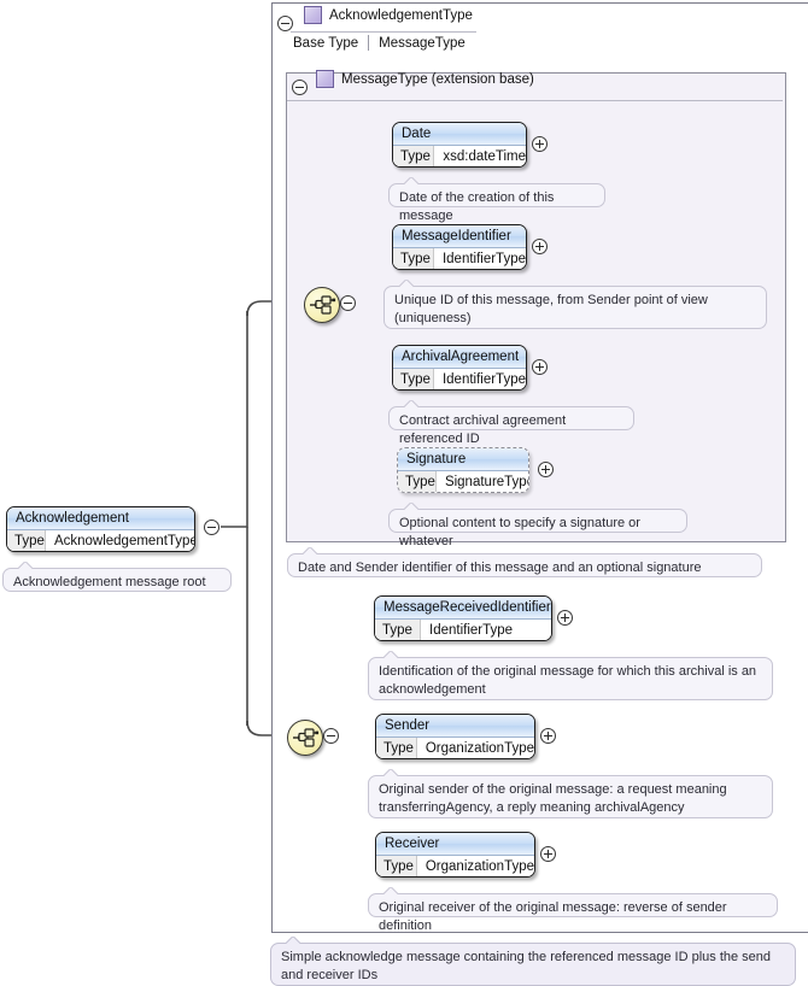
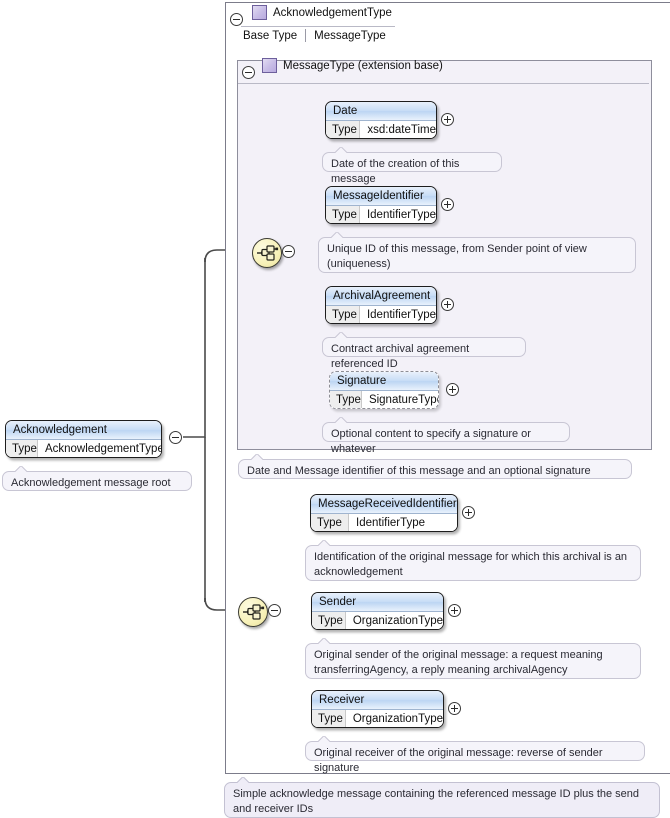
  AcknowledgementType
  Base Type
  MessageType
  MessageType (extension base)
  Date
  Type
  xsd:dateTime
  Date of the creation of this message
  MessageIdentifier
  Type
  IdentifierType
  Unique ID of this message, from Sender point of view (uniqueness)
  ArchivalAgreement
  Type
  IdentifierType
  Contract archival agreement referenced ID
  Signature
  Type
  SignatureTyp
  Optional content to specify a signature or whatever
- Date and Sender identifier of this message and an optional signature
+ Date and Message identifier of this message and an optional signature
  MessageReceivedIdentifier
  Type
  IdentifierType
  Identification of the original message for which this archival is an acknowledgement
  Sender
  Type
  OrganizationType
  Original sender of the original message: a request meaning transferringAgency, a reply meaning archivalAgency
  Receiver
  Type
  OrganizationType
- Original receiver of the original message: reverse of sender definition
+ Original receiver of the original message: reverse of sender signature
  Simple acknowledge message containing the referenced message ID plus the send and receiver IDs
  Acknowledgement
  Type
  AcknowledgementType
  Acknowledgement message root
